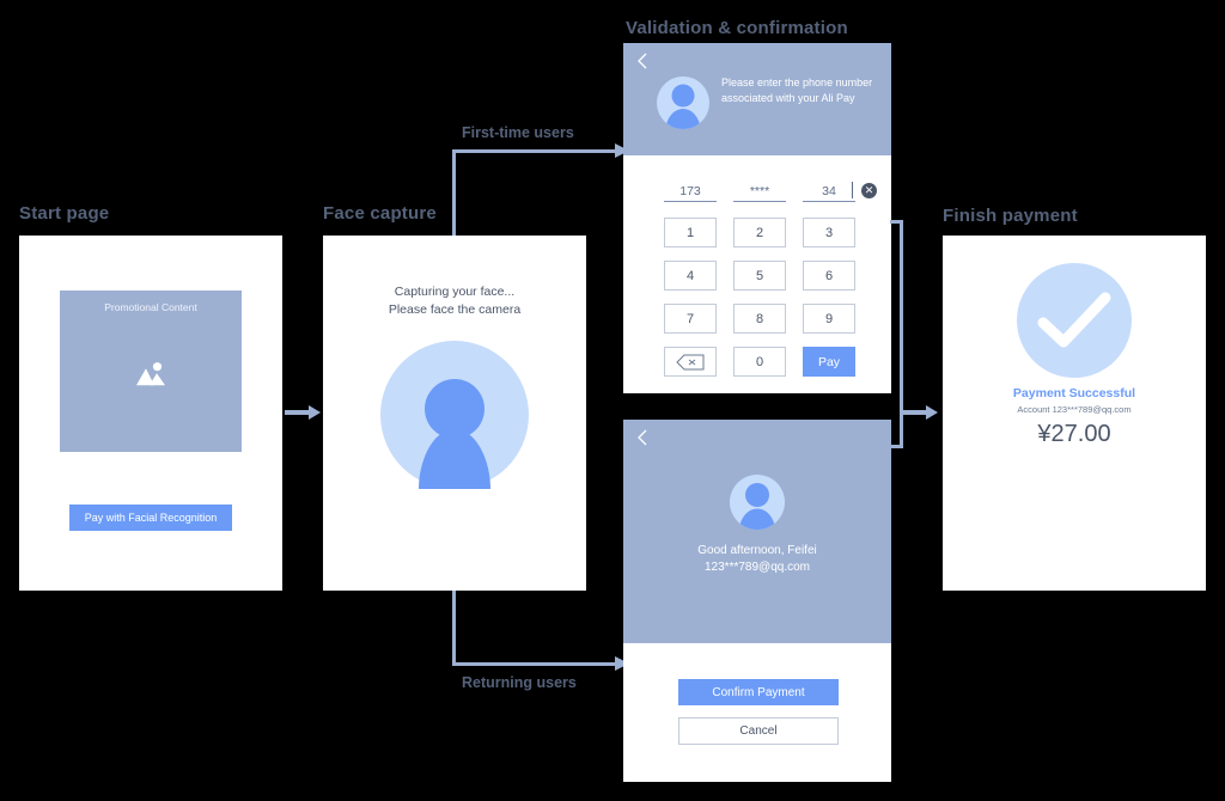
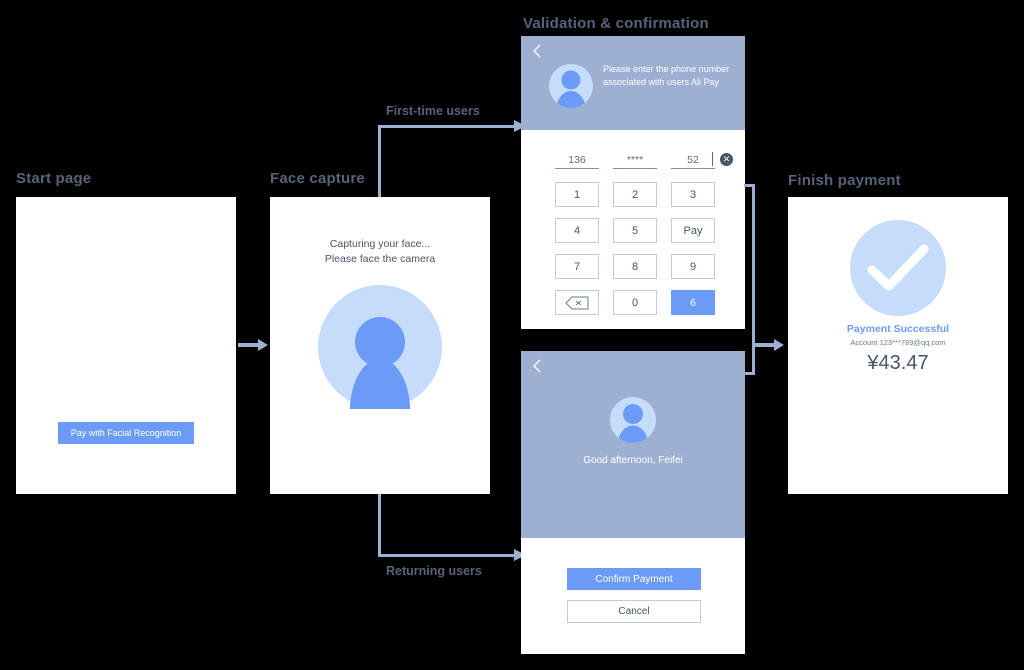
  Start page
- Promotional Content
  Pay with Facial Recognition
  Face capture
  Capturing your face...
  Please face the camera
  First-time users
  Returning users
  Validation & confirmation
- Please enter the phone number associated with your Ali Pay
+ Please enter the phone number associated with users Ali Pay
- 173
+ 136
  ****
- 34
+ 52
  ✕
  1
  2
  3
  4
  5
- 6
+ Pay
  7
  8
  9
  0
- Pay
+ 6
  Good afternoon, Feifei
- 123***789@qq.com
  Confirm Payment
  Cancel
  Finish payment
  Payment Successful
  Account 123***789@qq.com
- ¥27.00
+ ¥43.47
